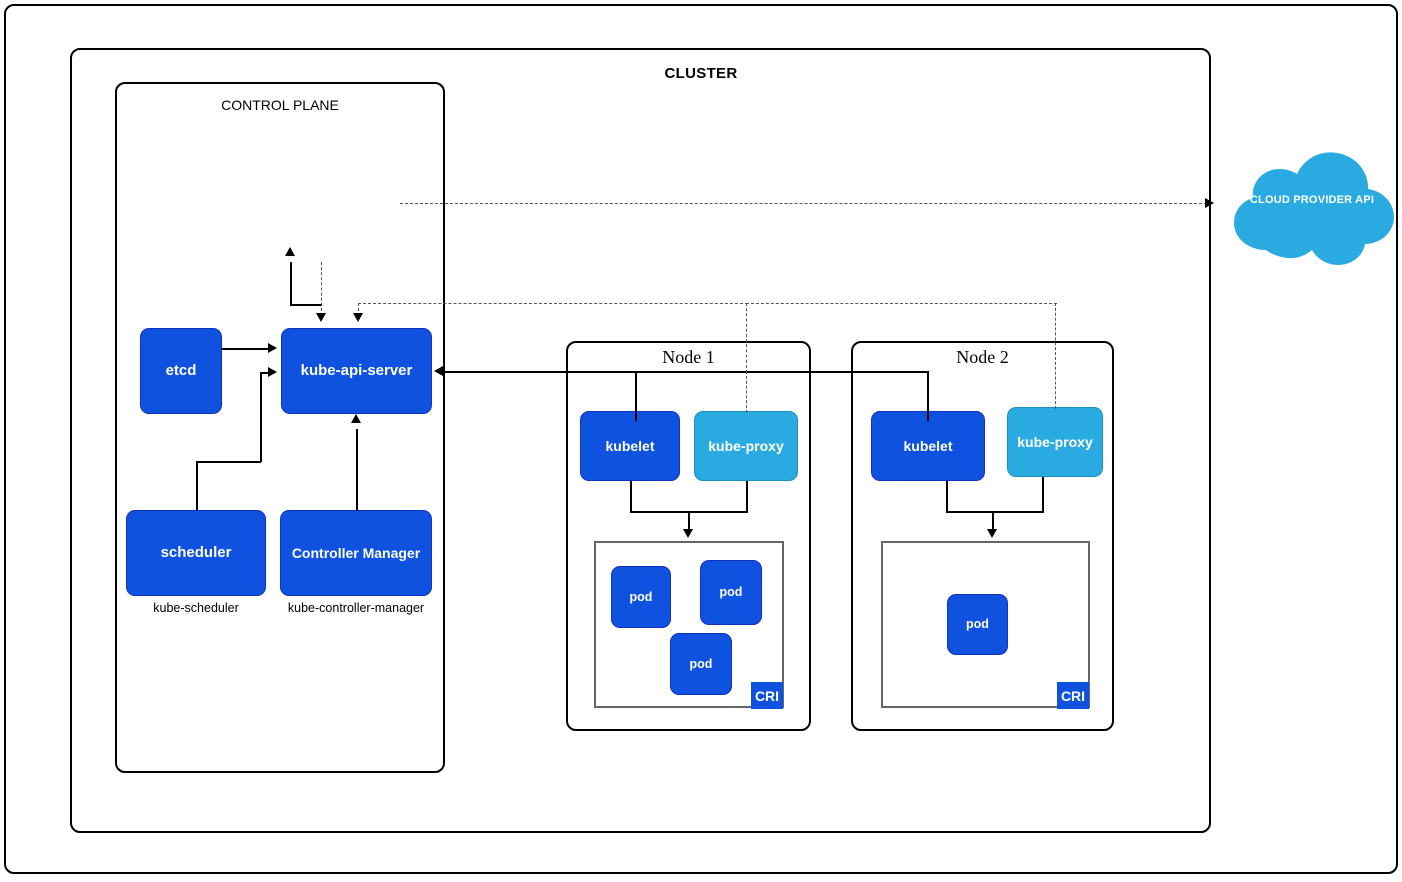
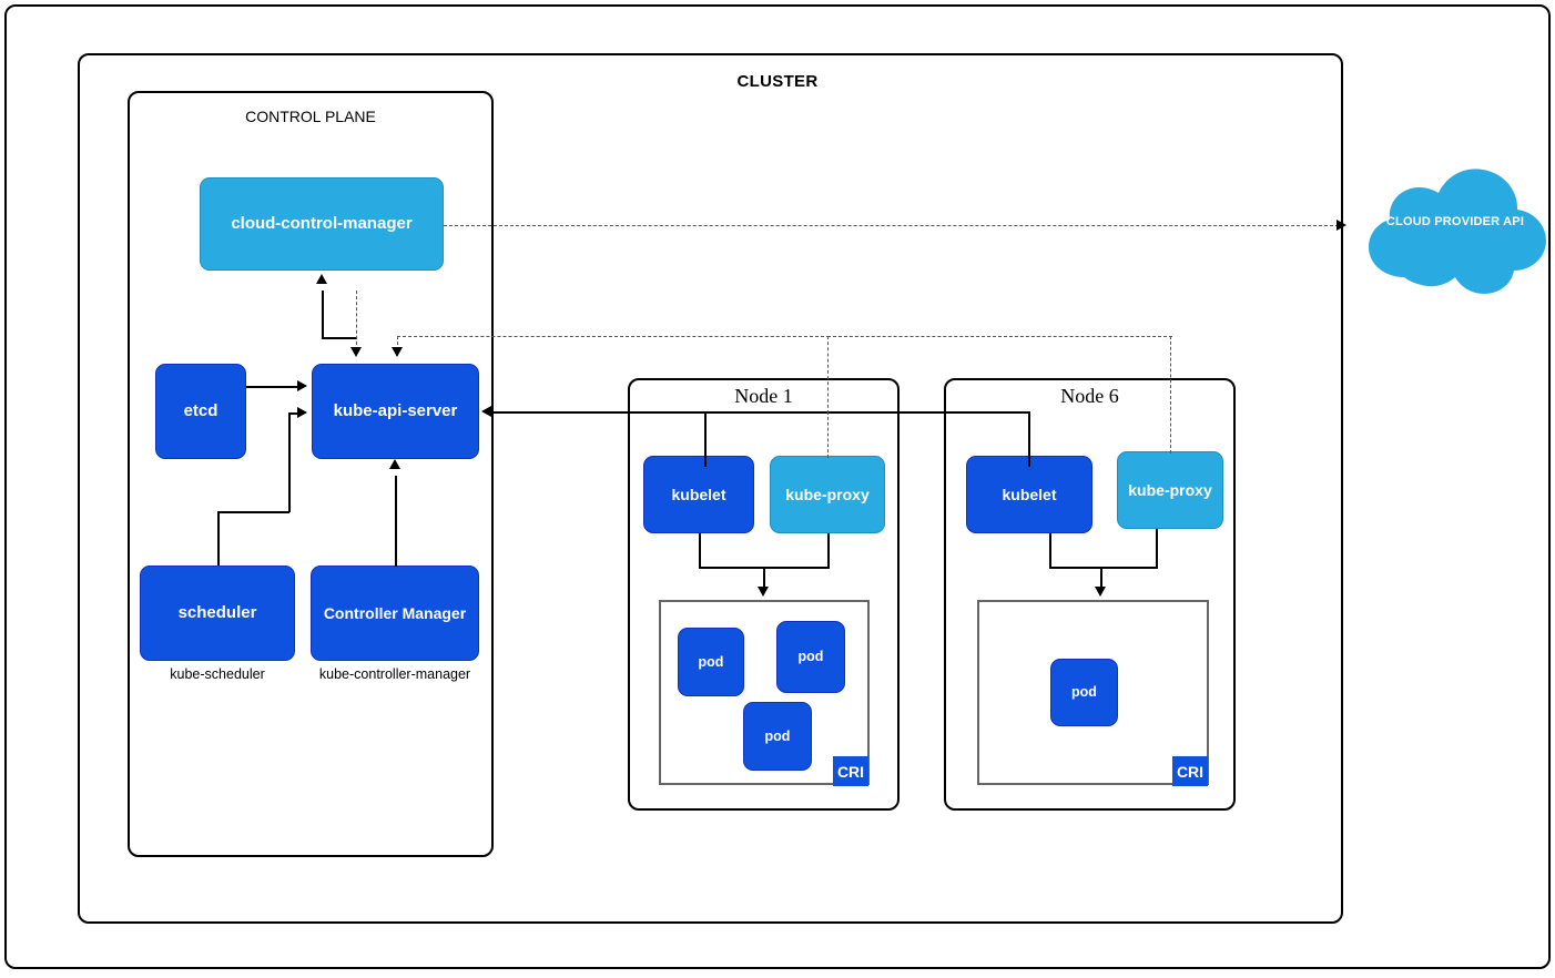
  CLUSTER
  CONTROL PLANE
+ cloud-control-manager
  etcd
  kube-api-server
  scheduler
  kube-scheduler
  Controller Manager
  kube-controller-manager
  Node 1
  kubelet
  kube-proxy
  CRI
  pod
  pod
  pod
- Node 2
+ Node 6
  kubelet
  kube-proxy
  CRI
  pod
  CLOUD PROVIDER API
